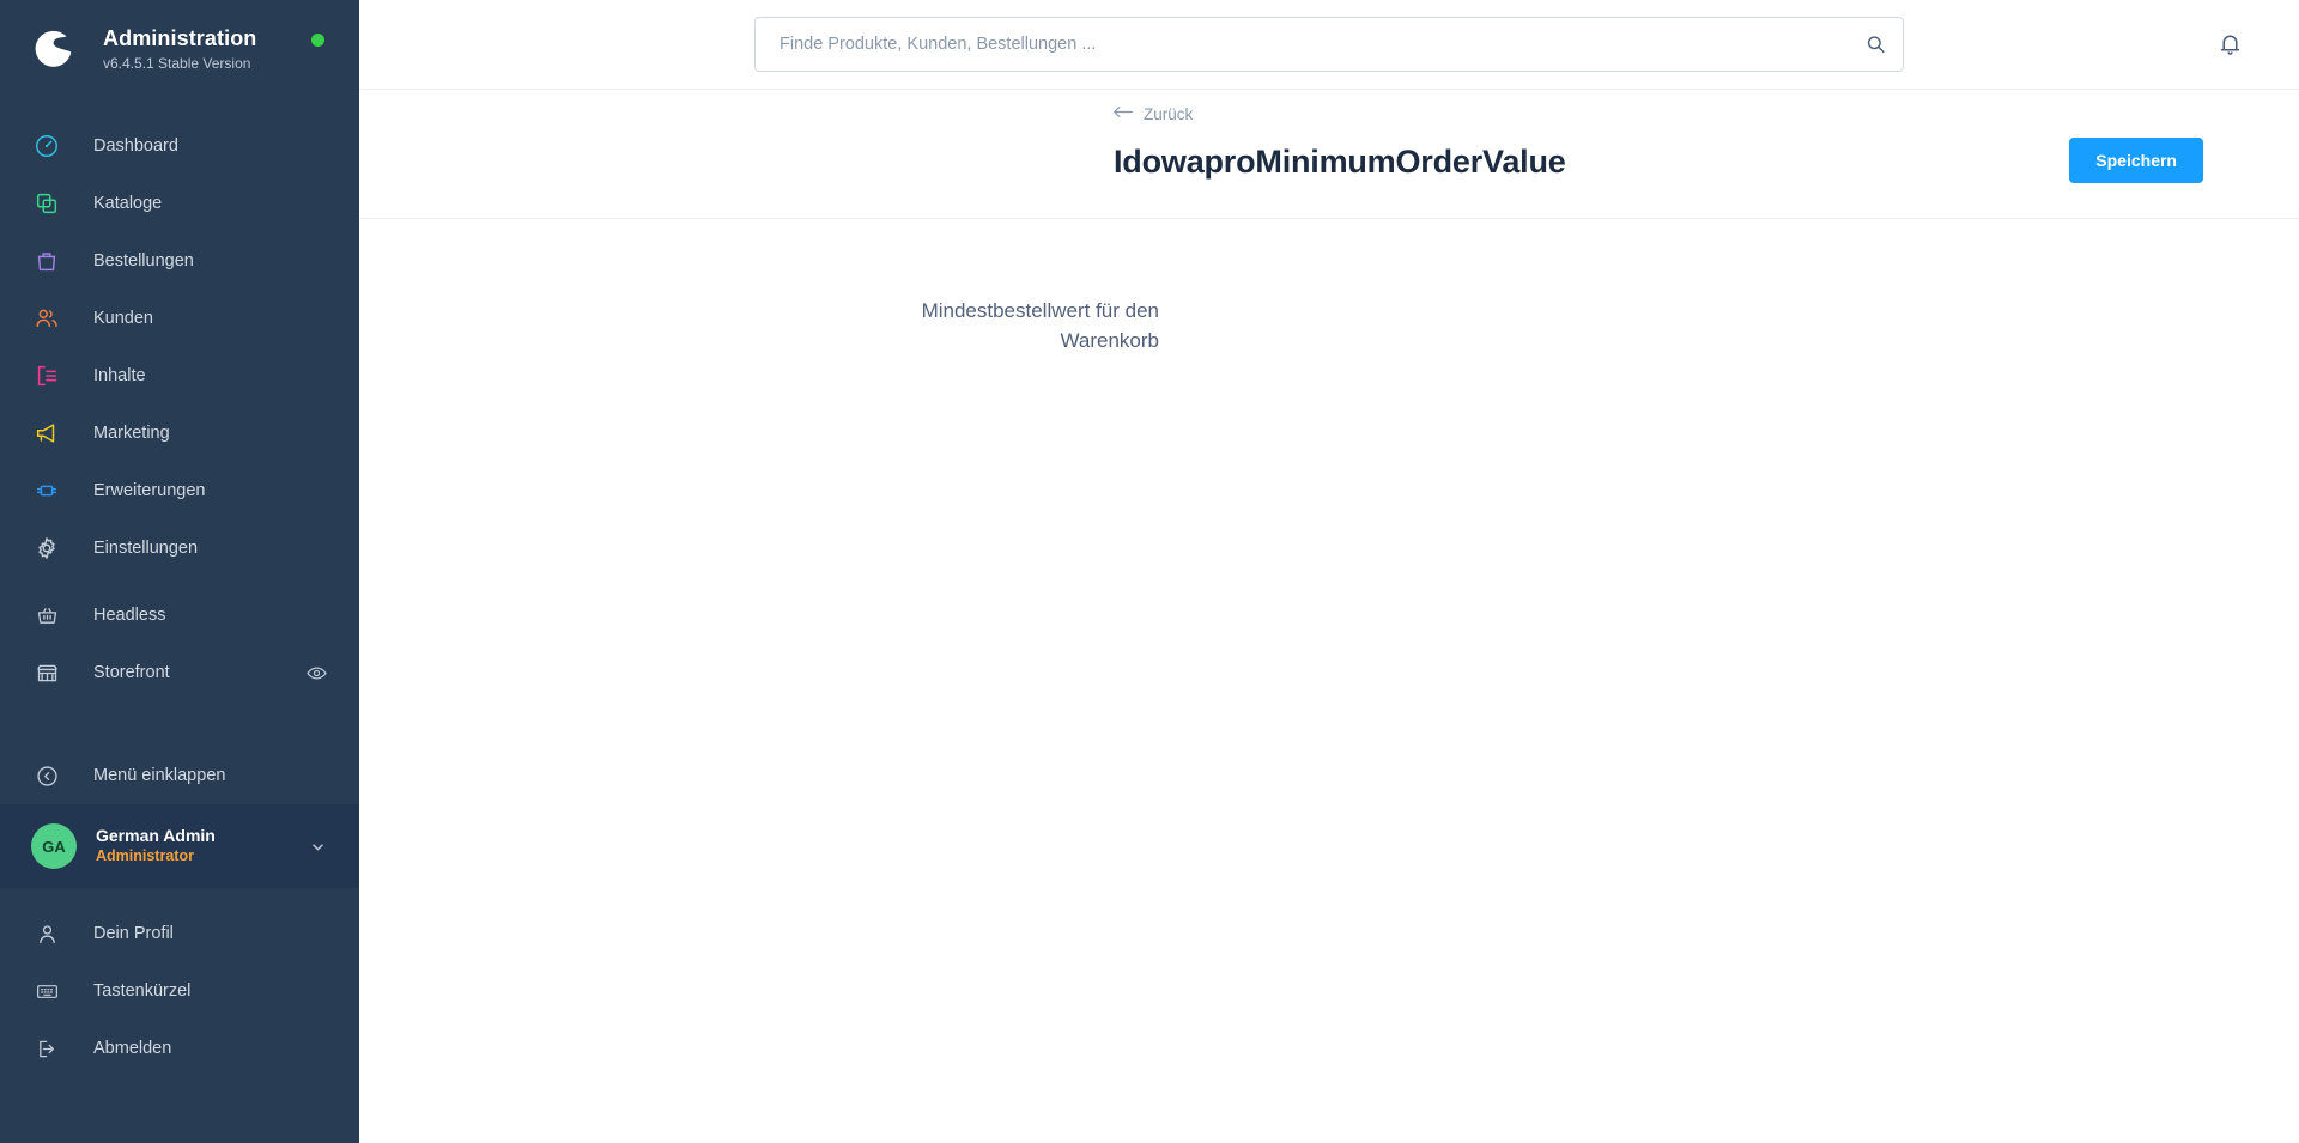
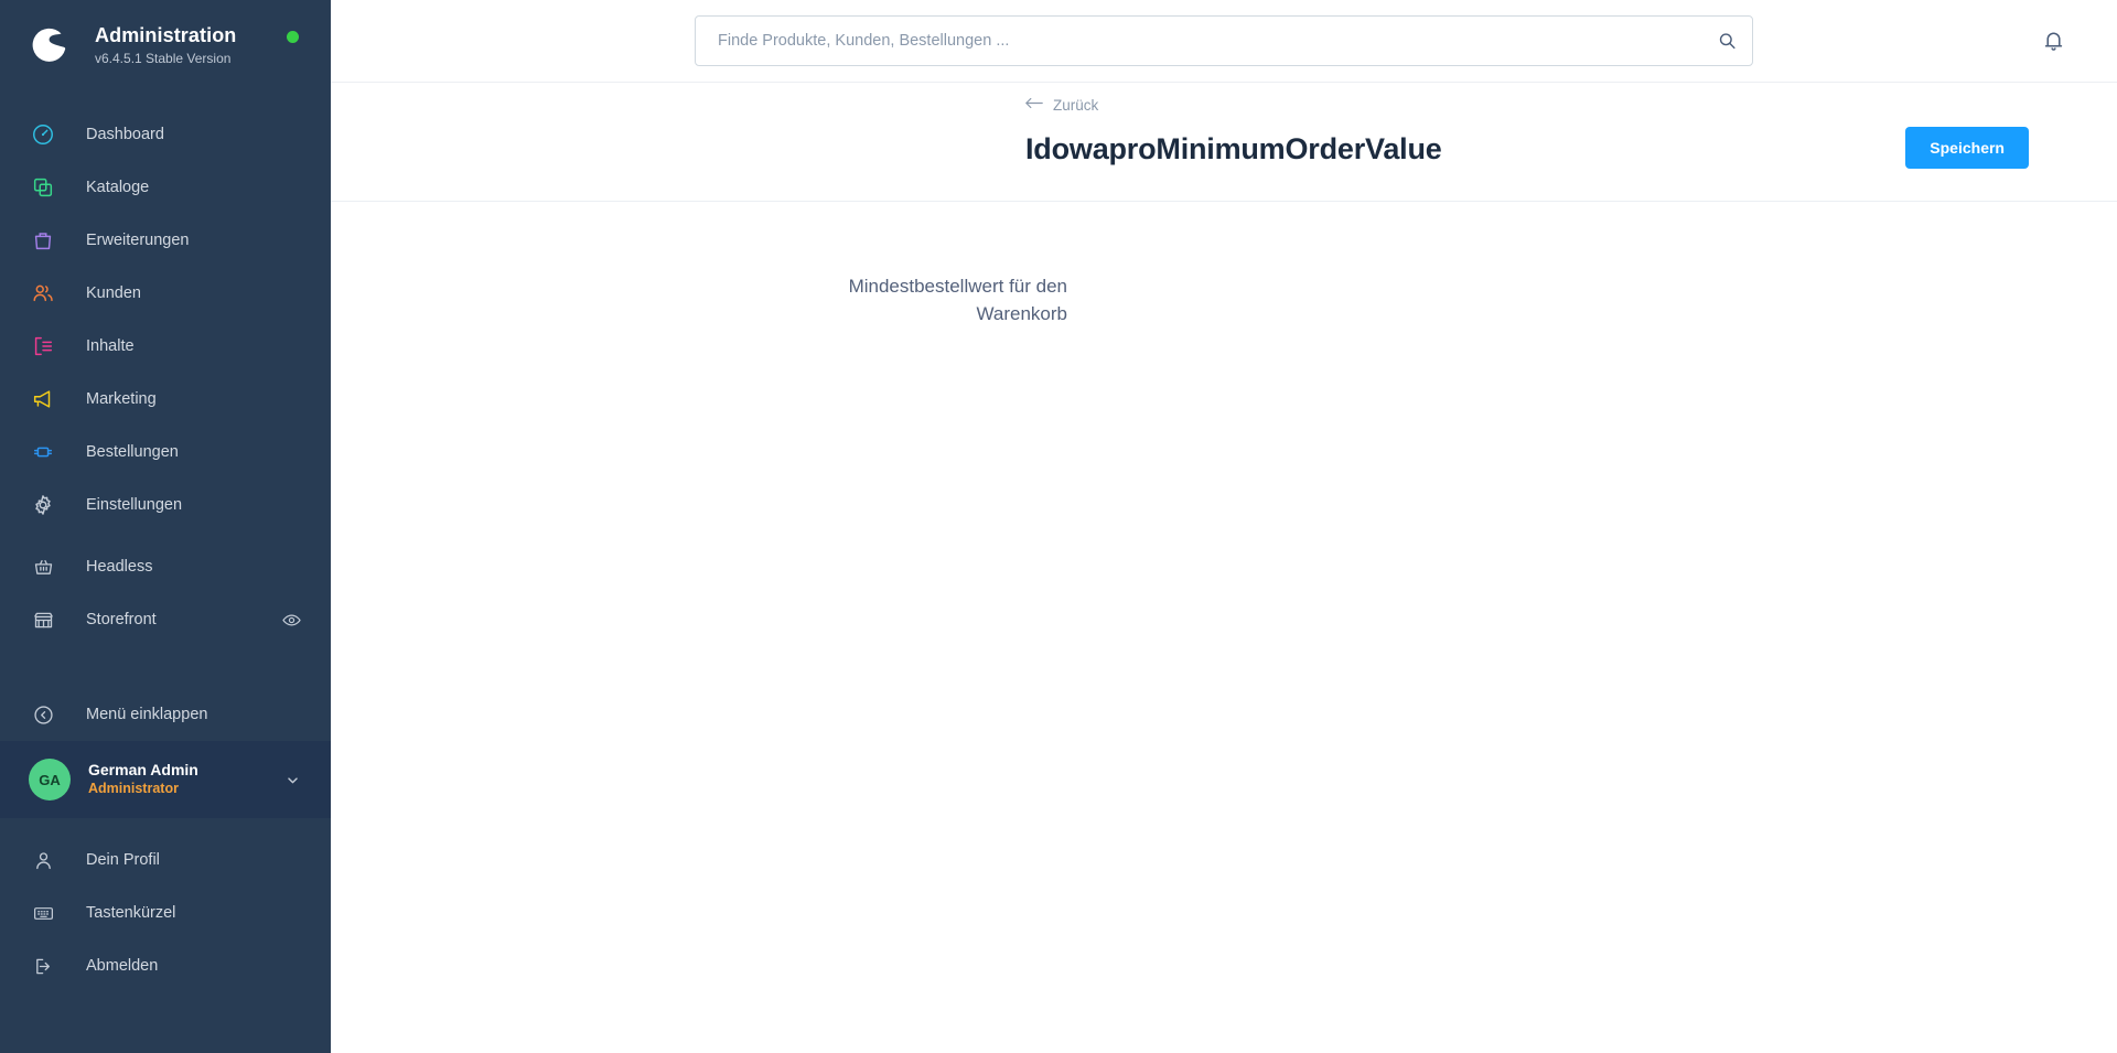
  Administration
  v6.4.5.1 Stable Version
  Dashboard
  Kataloge
- Bestellungen
+ Erweiterungen
  Kunden
  Inhalte
  Marketing
- Erweiterungen
+ Bestellungen
  Einstellungen
  Headless
  Storefront
  Menü einklappen
  GA
  German Admin
  Administrator
  Dein Profil
  Tastenkürzel
  Abmelden
  Finde Produkte, Kunden, Bestellungen ...
  Zurück
  IdowaproMinimumOrderValue
  Speichern
  Mindestbestellwert für den Warenkorb
